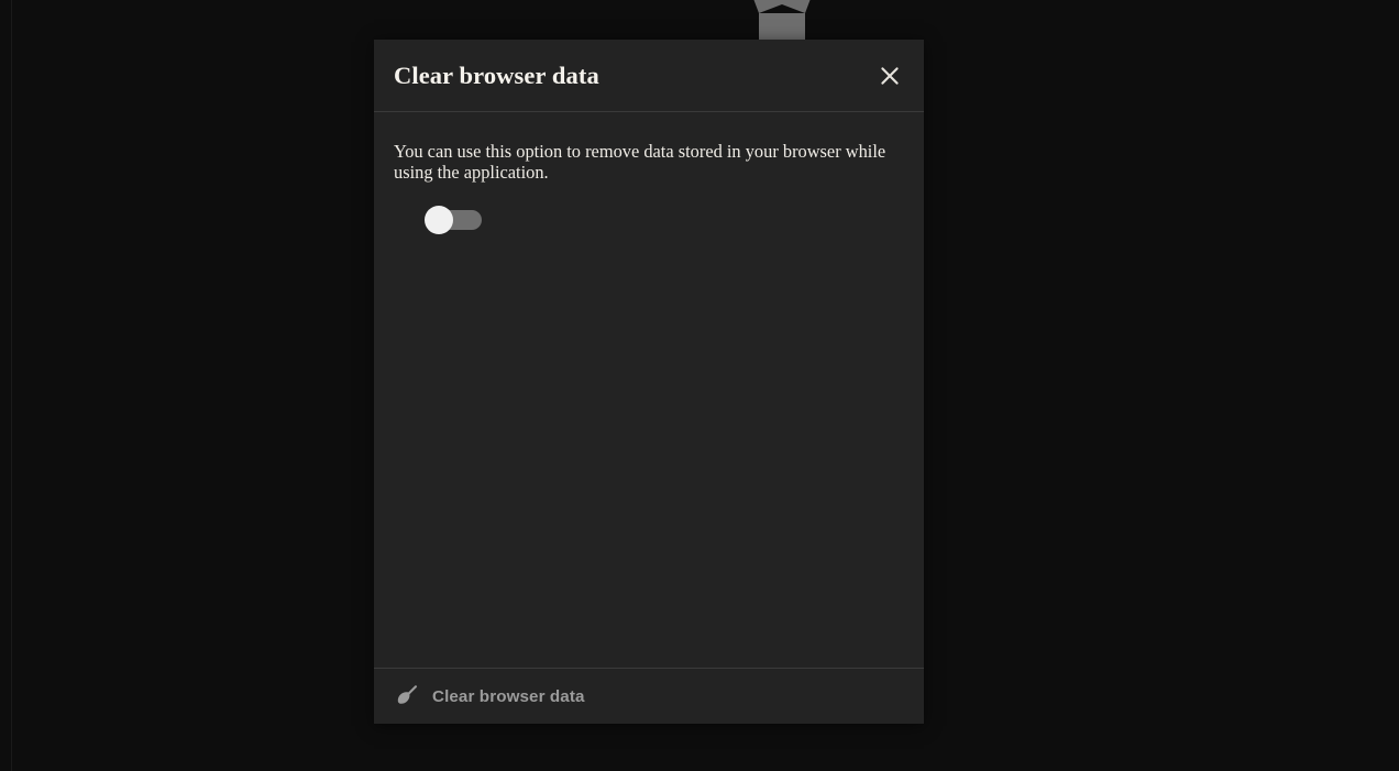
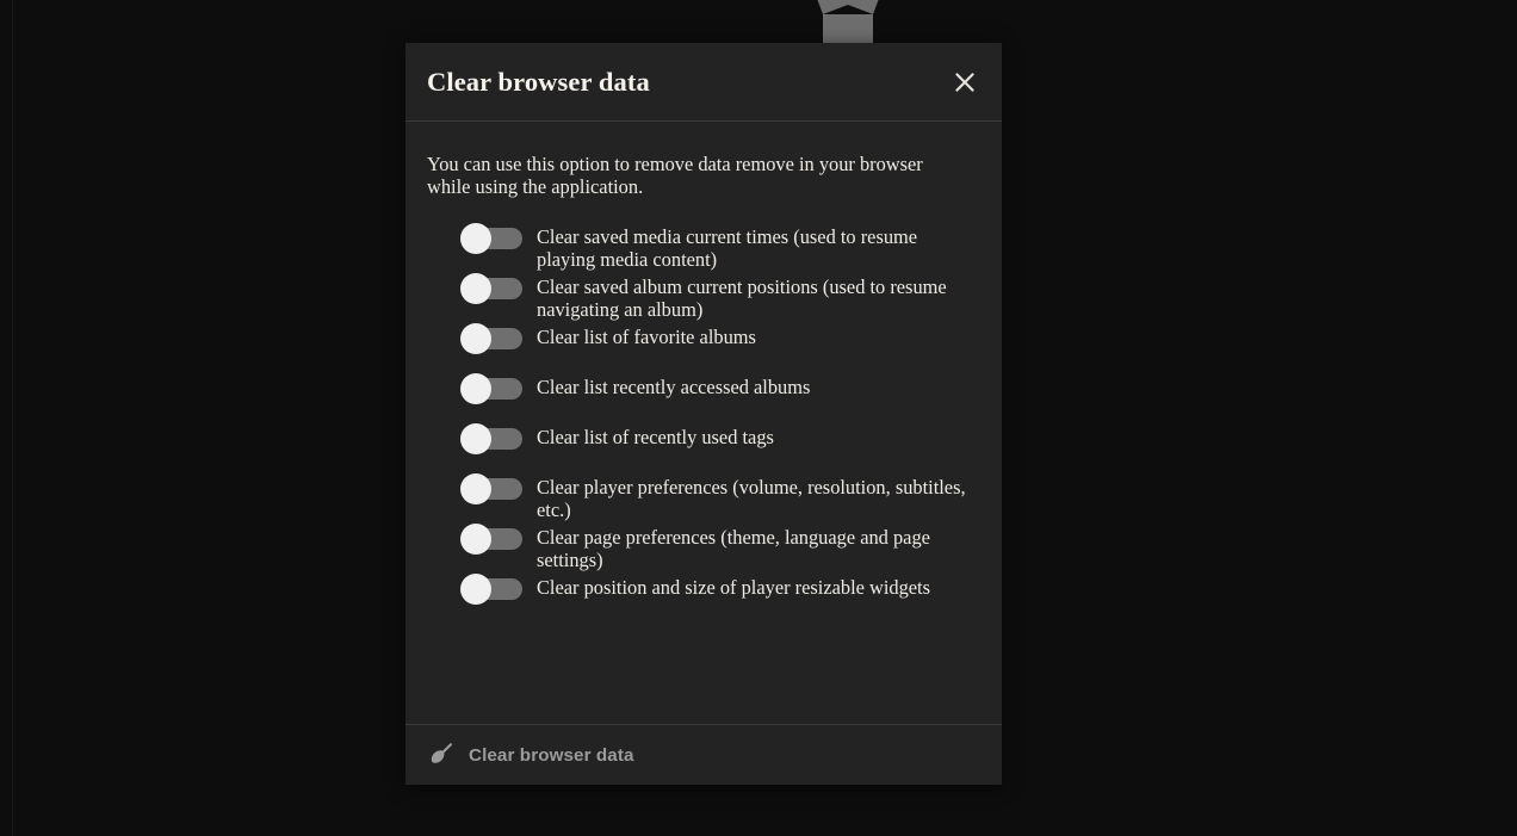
  Clear browser data
- You can use this option to remove data stored in your browser while using the application.
+ You can use this option to remove data remove in your browser while using the application.
+ Clear saved media current times (used to resume playing media content)
+ Clear saved album current positions (used to resume navigating an album)
+ Clear list of favorite albums
+ Clear list recently accessed albums
+ Clear list of recently used tags
+ Clear player preferences (volume, resolution, subtitles, etc.)
+ Clear page preferences (theme, language and page settings)
+ Clear position and size of player resizable widgets
  Clear browser data
